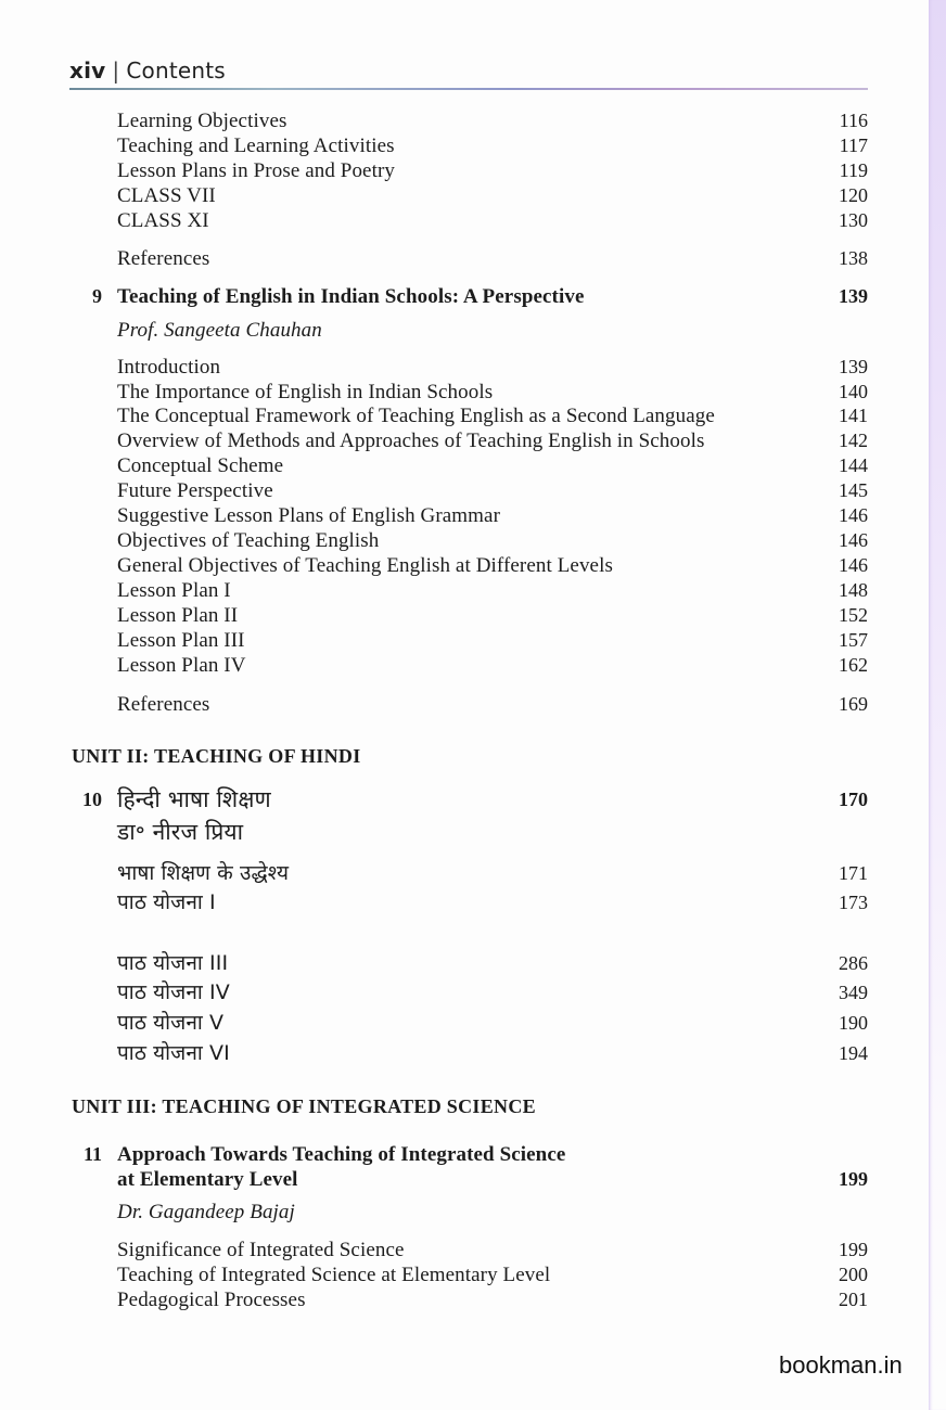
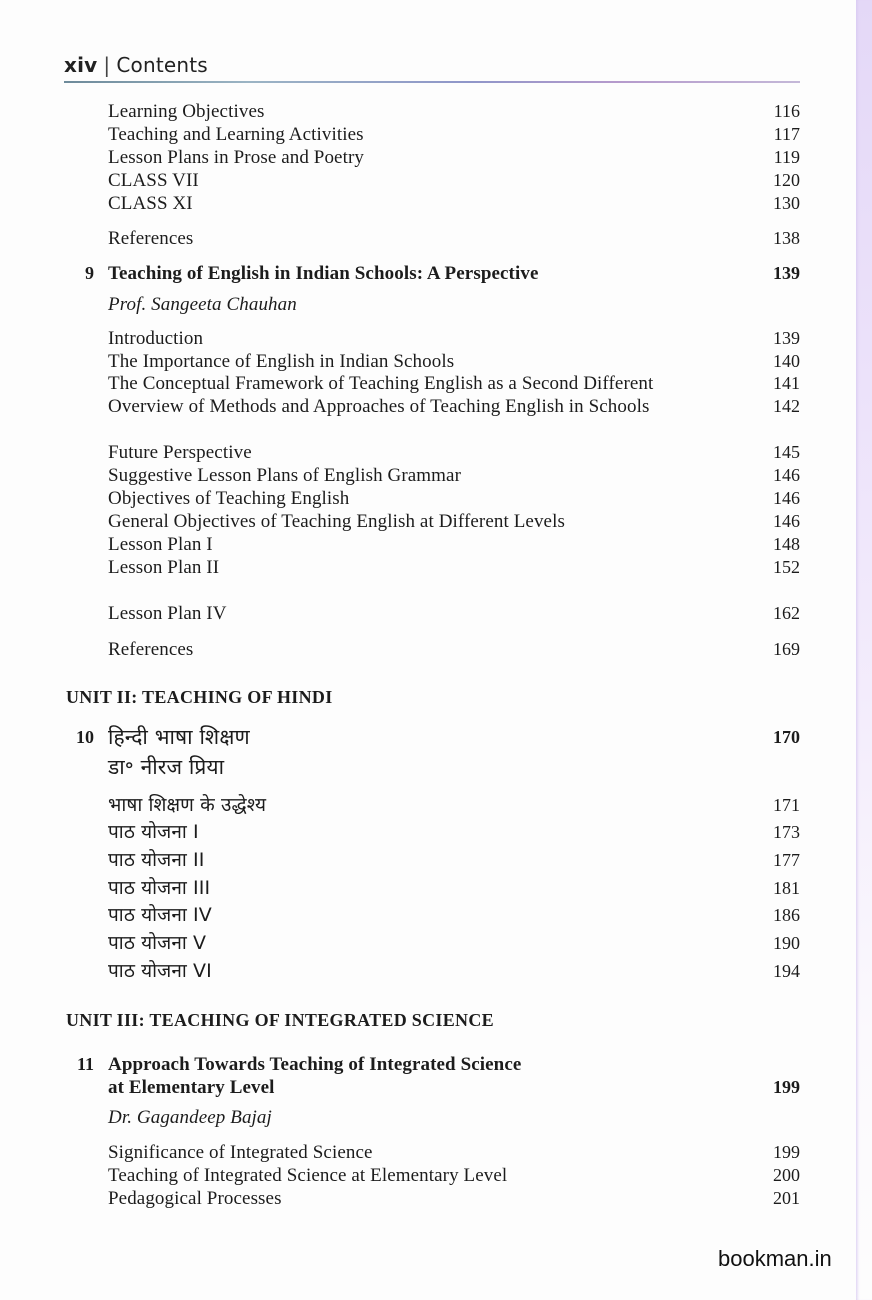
  xiv | Contents
  Learning Objectives
  116
  Teaching and Learning Activities
  117
  Lesson Plans in Prose and Poetry
  119
  CLASS VII
  120
  CLASS XI
  130
  References
  138
  9
  Teaching of English in Indian Schools: A Perspective
  139
  Prof. Sangeeta Chauhan
  Introduction
  139
  The Importance of English in Indian Schools
  140
- The Conceptual Framework of Teaching English as a Second Language
+ The Conceptual Framework of Teaching English as a Second Different
  141
  Overview of Methods and Approaches of Teaching English in Schools
  142
- Conceptual Scheme
- 144
  Future Perspective
  145
  Suggestive Lesson Plans of English Grammar
  146
  Objectives of Teaching English
  146
  General Objectives of Teaching English at Different Levels
  146
  Lesson Plan I
  148
  Lesson Plan II
  152
- Lesson Plan III
- 157
  Lesson Plan IV
  162
  References
  169
  UNIT II: TEACHING OF HINDI
  10
  हिन्दी भाषा शिक्षण
  170
  डा॰ नीरज प्रिया
  भाषा शिक्षण के उद्धेश्य
  171
  पाठ योजना I
  173
+ पाठ योजना II
+ 177
  पाठ योजना III
- 286
+ 181
  पाठ योजना IV
- 349
+ 186
  पाठ योजना V
  190
  पाठ योजना VI
  194
  UNIT III: TEACHING OF INTEGRATED SCIENCE
  11
  Approach Towards Teaching of Integrated Science
  at Elementary Level
  199
  Dr. Gagandeep Bajaj
  Significance of Integrated Science
  199
  Teaching of Integrated Science at Elementary Level
  200
  Pedagogical Processes
  201
  bookman.in
